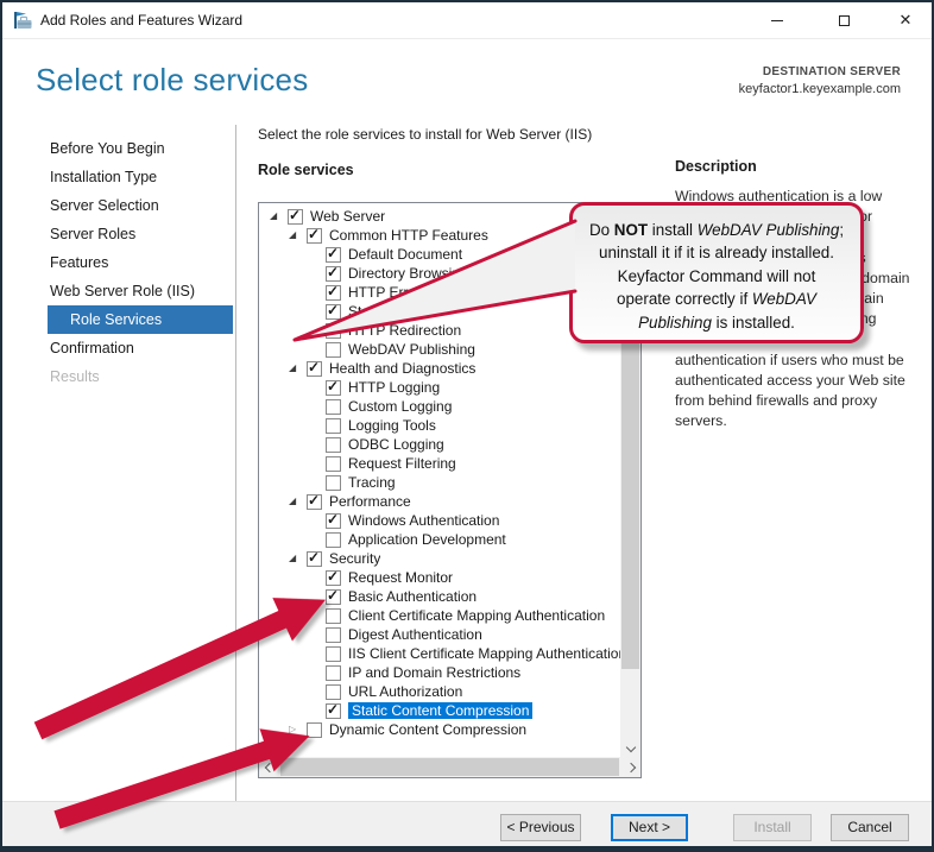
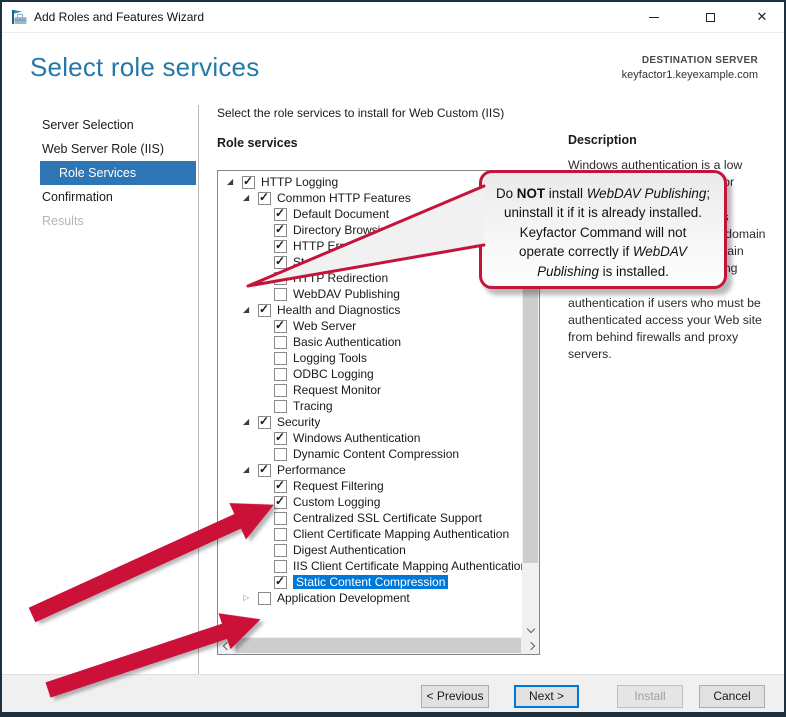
  Add Roles and Features Wizard
  ✕
  Select role services
  DESTINATION SERVER
  keyfactor1.keyexample.com
- Before You Begin
- Installation Type
  Server Selection
- Server Roles
- Features
  Web Server Role (IIS)
  Role Services
  Confirmation
  Results
- Select the role services to install for Web Server (IIS)
+ Select the role services to install for Web Custom (IIS)
  Role services
  ◢
  ✓
- Web Server
+ HTTP Logging
  ◢
  ✓
  Common HTTP Features
  ✓
  Default Document
  ✓
  Directory Brows
  ✓
  ✓
  TTP Redirection
  WebDAV Publishing
  ◢
  ✓
  Health and Diagnostics
  ✓
- HTTP Logging
+ Web Server
- Custom Logging
+ Basic Authentication
  Logging Tools
  ODBC Logging
- Request Filtering
+ Request Monitor
  Tracing
  ◢
  ✓
- Performance
+ Security
  ✓
  Windows Authentication
- Application Development
+ Dynamic Content Compression
  ◢
  ✓
- Security
+ Performance
  ✓
- Request Monitor
+ Request Filtering
  ✓
- Basic Authentication
+ Custom Logging
+ Centralized SSL Certificate Support
  Client Certificate Mapping Authentication
  Digest Authentication
  IIS Client Certificate Mapping Authenticatio
- IP and Domain Restrictions
- URL Authorization
  ✓
  Static Content Compression
  ▷
- Dynamic Content Compression
+ Application Development
  Description
  Windows authentication is a low
  authentication if users who must be
  authenticated access your Web site
  from behind firewalls and proxy
  servers.
  Do NOT install WebDAV Publishing;
  uninstall it if it is already installed.
  Keyfactor Command will not
  operate correctly if WebDAV
  Publishing is installed.
  < Previous
  Next >
  Install
  Cancel
